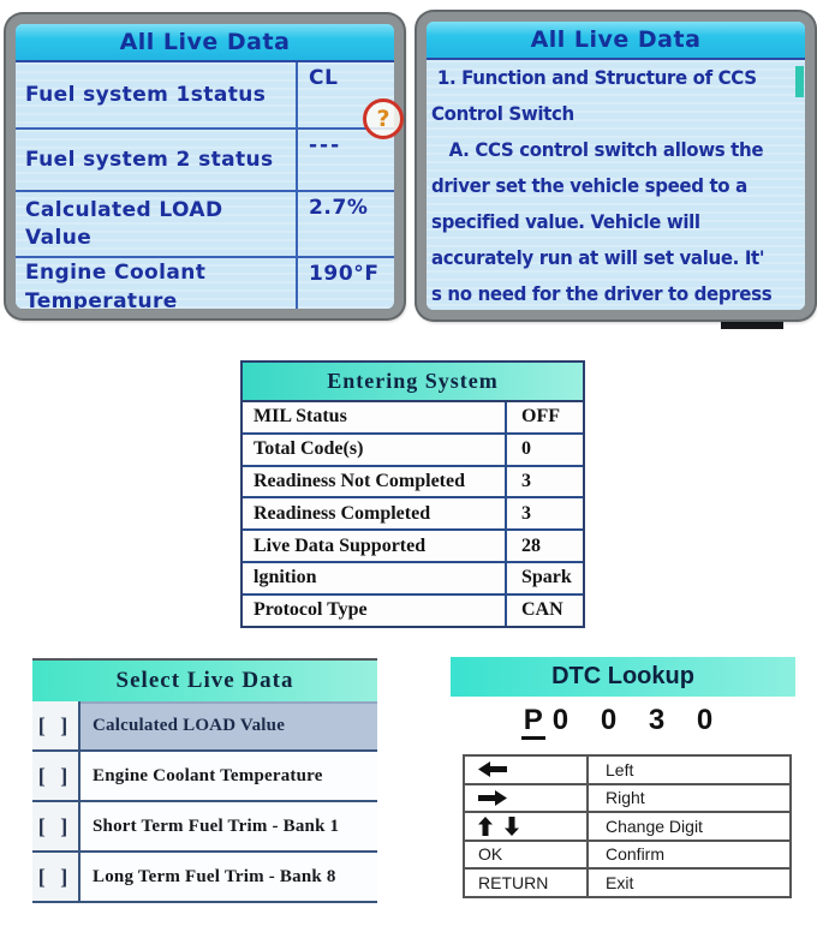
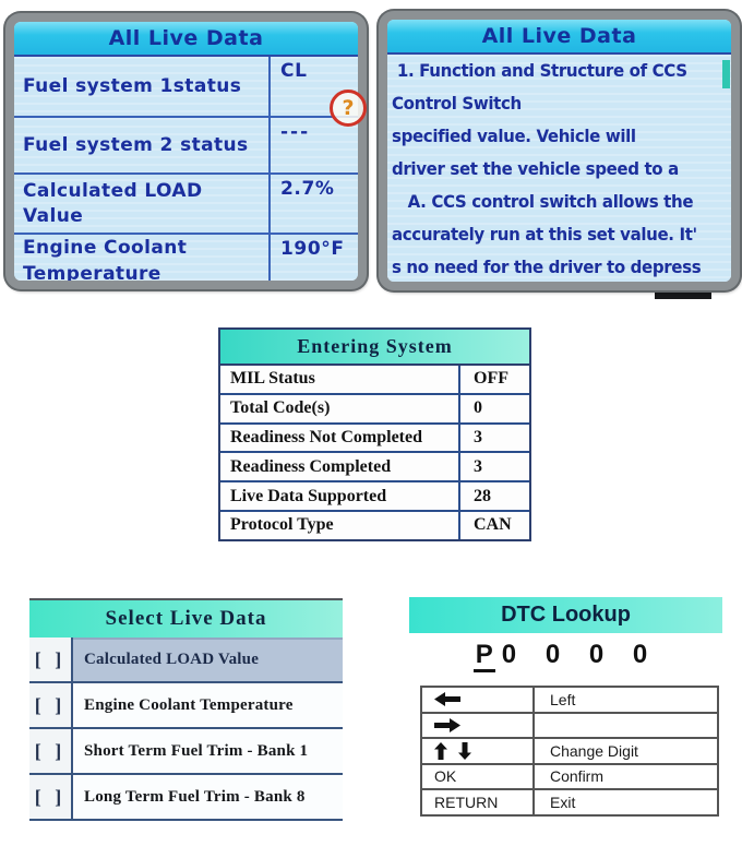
  All Live Data
  Fuel system 1status
  CL
  Fuel system 2 status
  ---
  Calculated LOAD Value
  2.7%
  Engine Coolant Temperature
  190°F
  ?
  All Live Data
  1. Function and Structure of CCS
  Control Switch
- A. CCS control switch allows the
+ specified value. Vehicle will
  driver set the vehicle speed to a
- specified value. Vehicle will
+ A. CCS control switch allows the
- accurately run at will set value. It'
+ accurately run at this set value. It'
  s no need for the driver to depress
  Entering System
  MIL Status
  OFF
  Total Code(s)
  0
  Readiness Not Completed
  3
  Readiness Completed
  3
  Live Data Supported
  28
- lgnition
- Spark
  Protocol Type
  CAN
  Select Live Data
  [ ]
  Calculated LOAD Value
  [ ]
  Engine Coolant Temperature
  [ ]
  Short Term Fuel Trim - Bank 1
  [ ]
  Long Term Fuel Trim - Bank 8
  DTC Lookup
- P 0 0 3 0
+ P 0 0 0 0
  Left
- Right
  Change Digit
  OK
  Confirm
  RETURN
  Exit
